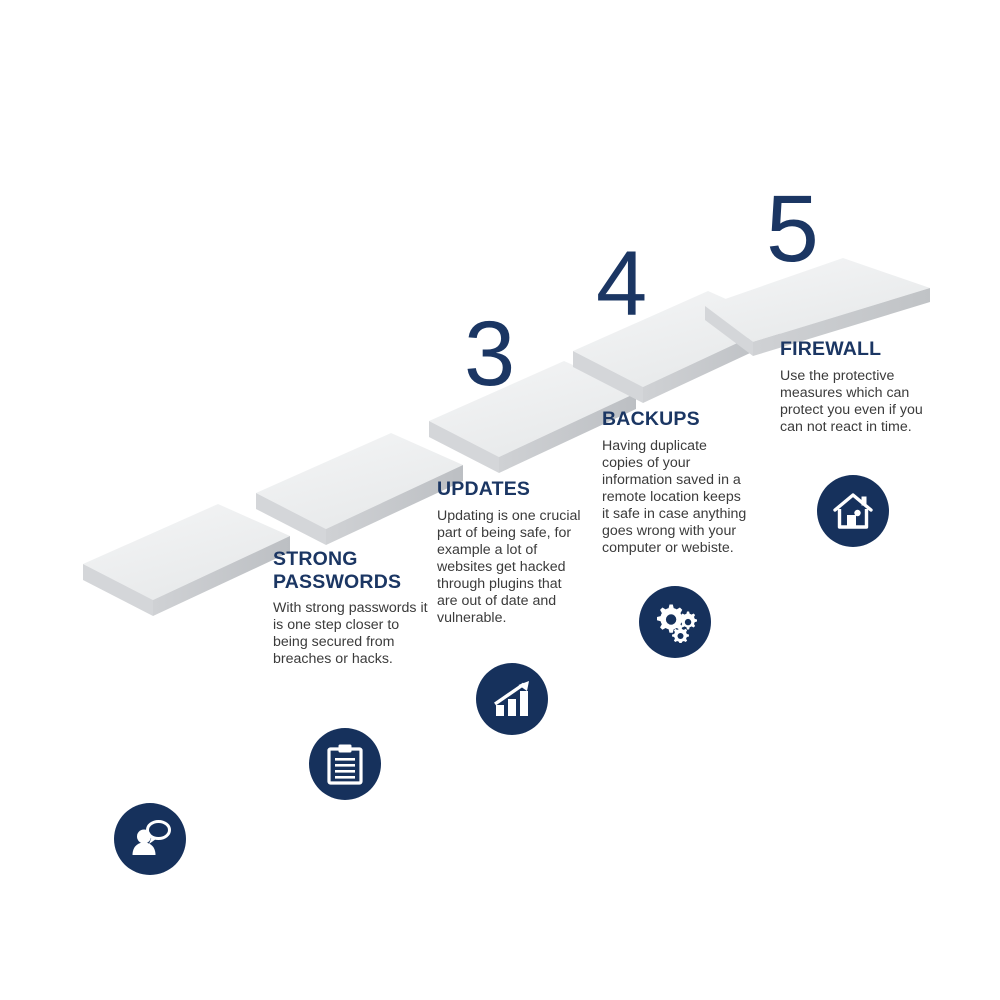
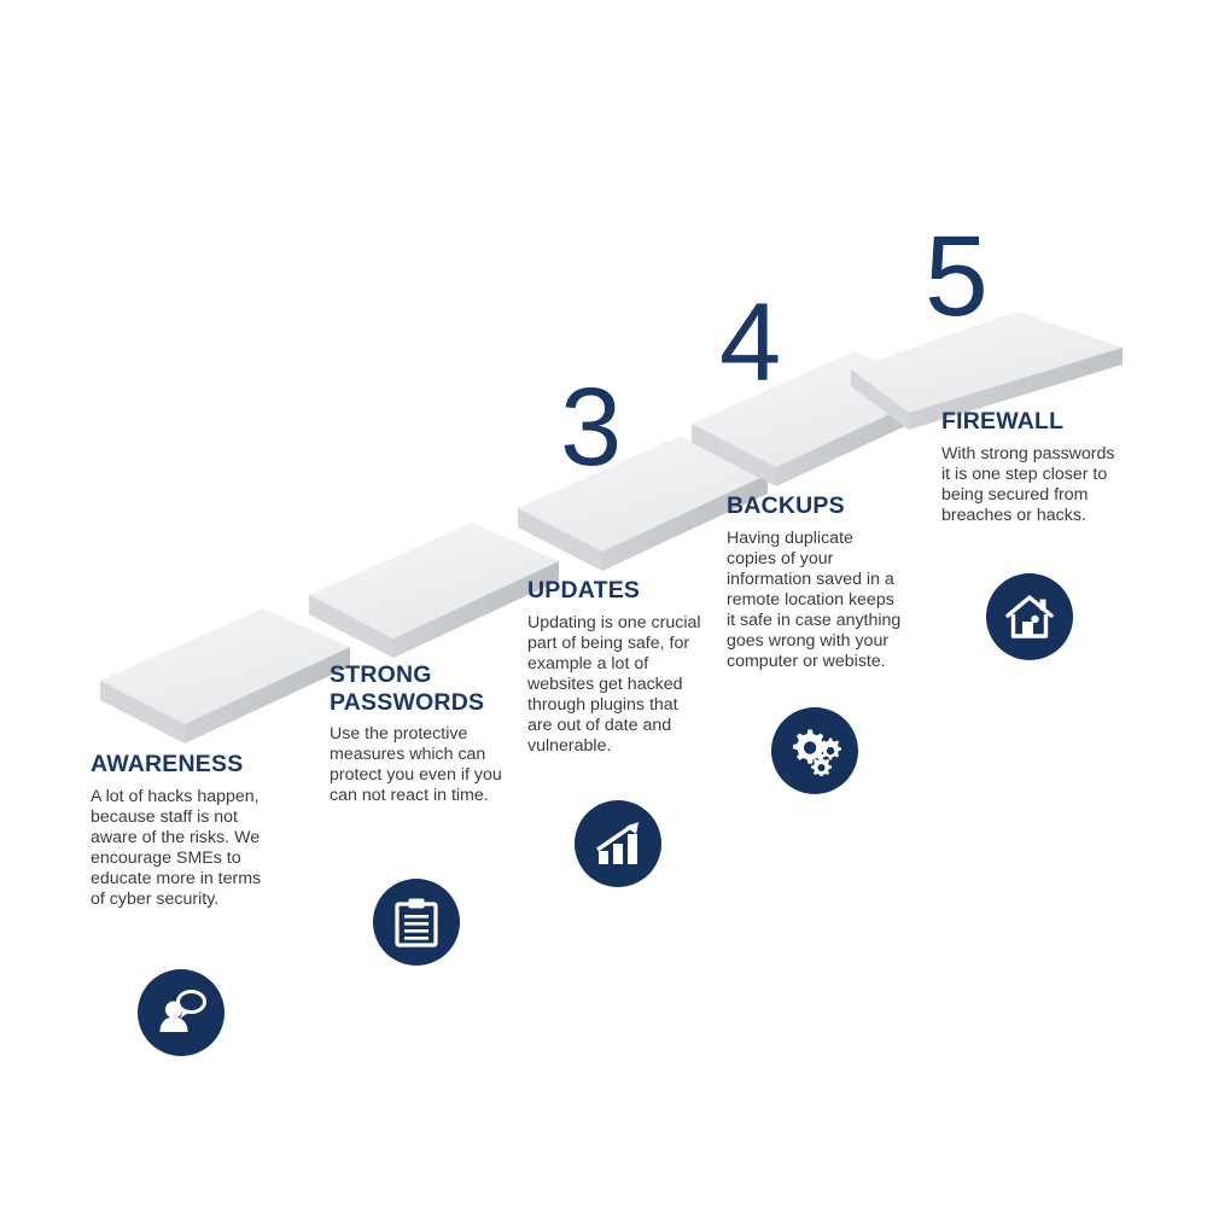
+ AWARENESS
+ A lot of hacks happen, because staff is not aware of the risks. We encourage SMEs to educate more in terms of cyber security.
  STRONG PASSWORDS
- With strong passwords it is one step closer to being secured from breaches or hacks.
+ Use the protective measures which can protect you even if you can not react in time.
  3
  UPDATES
  Updating is one crucial part of being safe, for example a lot of websites get hacked through plugins that are out of date and vulnerable.
  4
  BACKUPS
  Having duplicate copies of your information saved in a remote location keeps it safe in case anything goes wrong with your computer or webiste.
  5
  FIREWALL
- Use the protective measures which can protect you even if you can not react in time.
+ With strong passwords it is one step closer to being secured from breaches or hacks.
